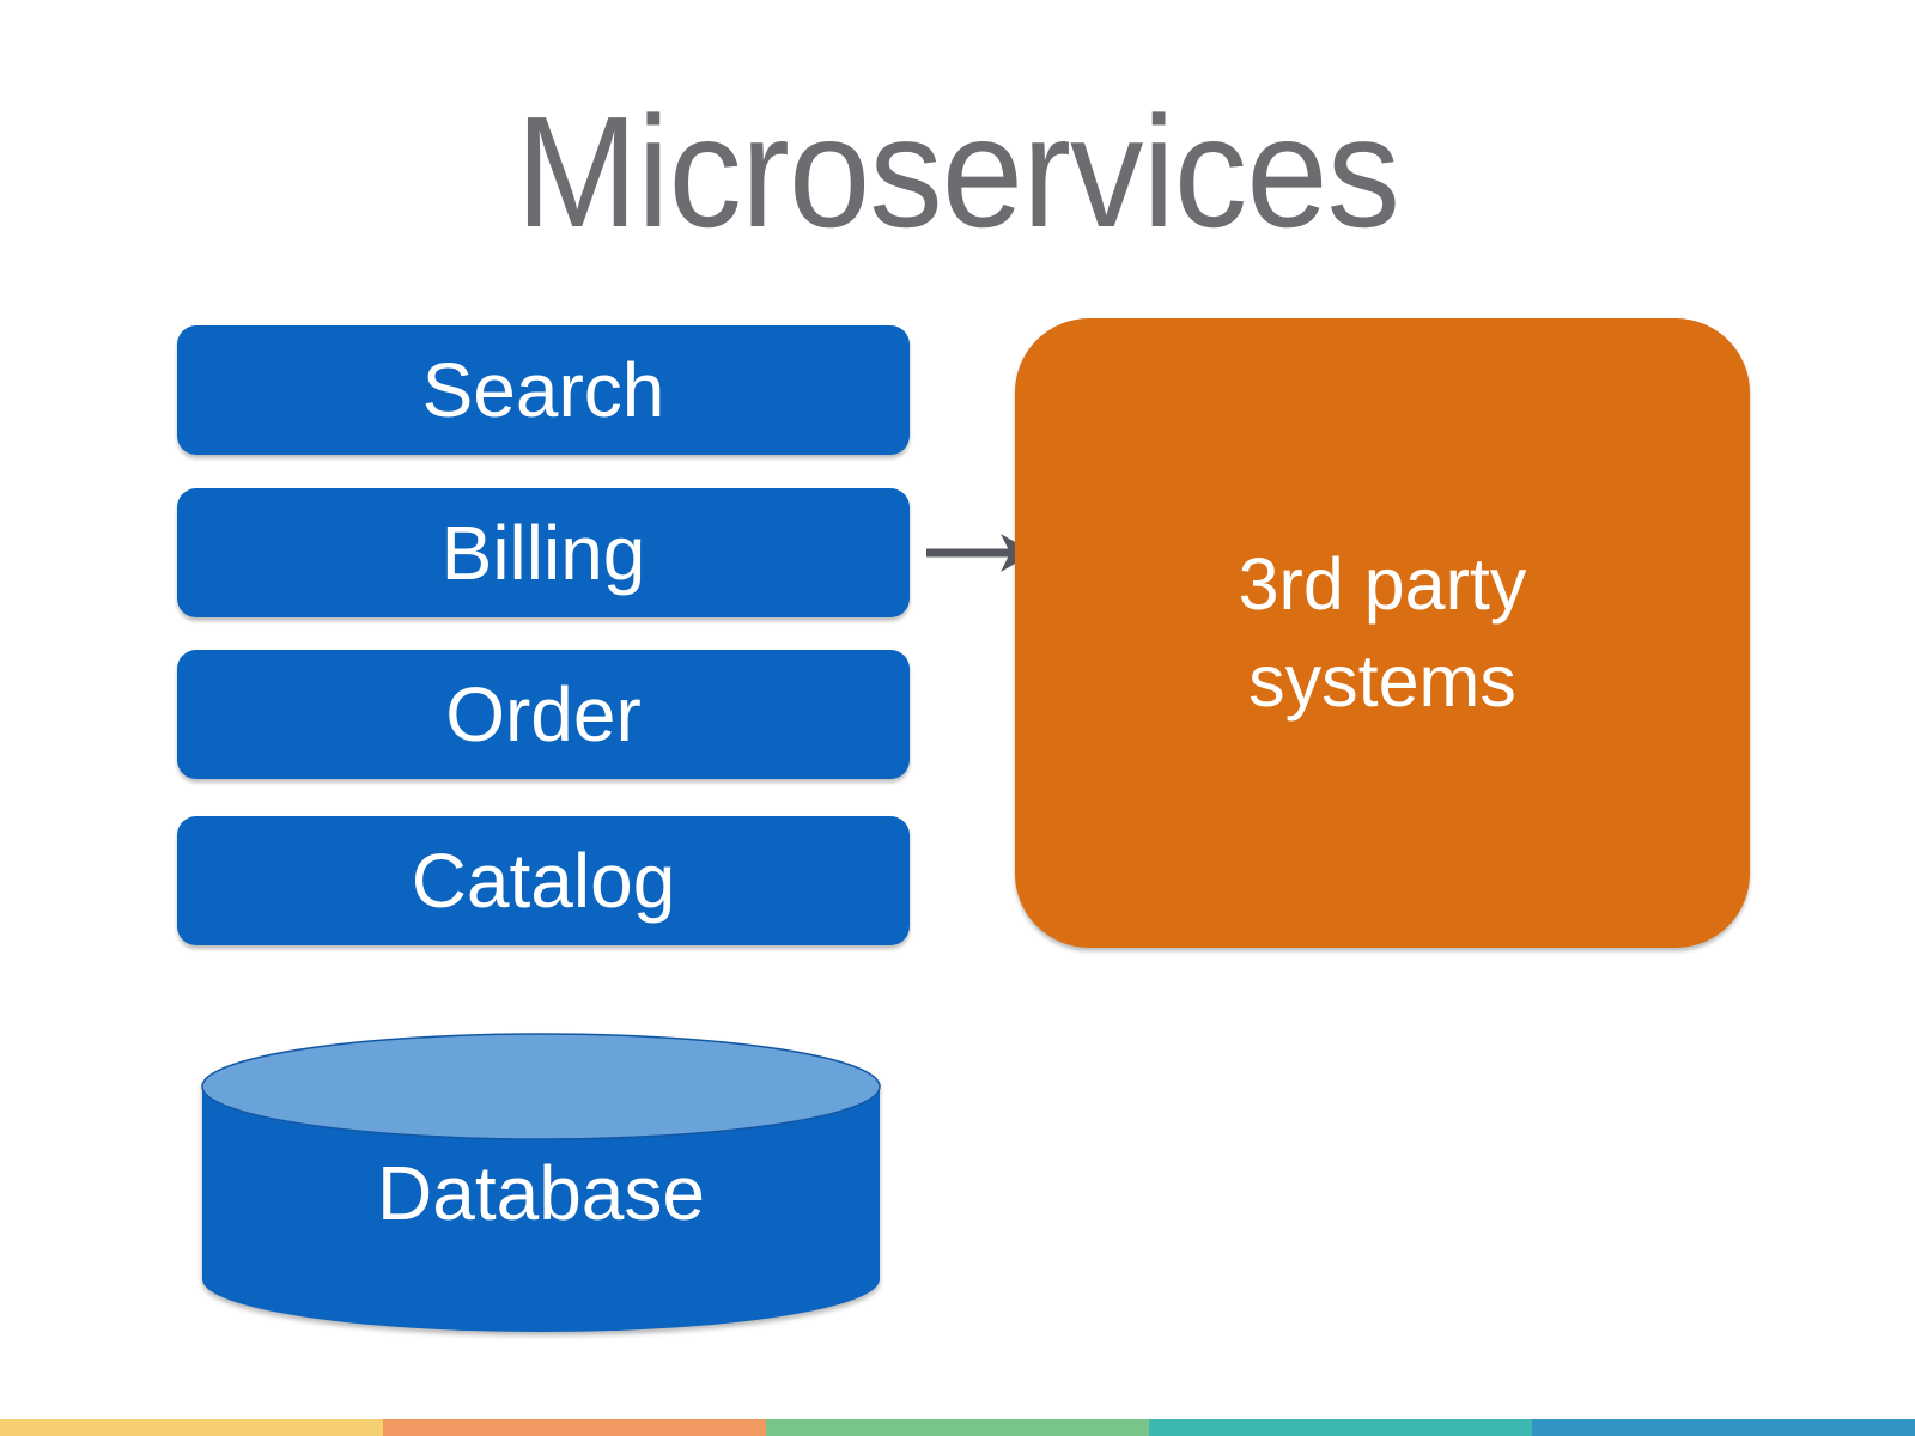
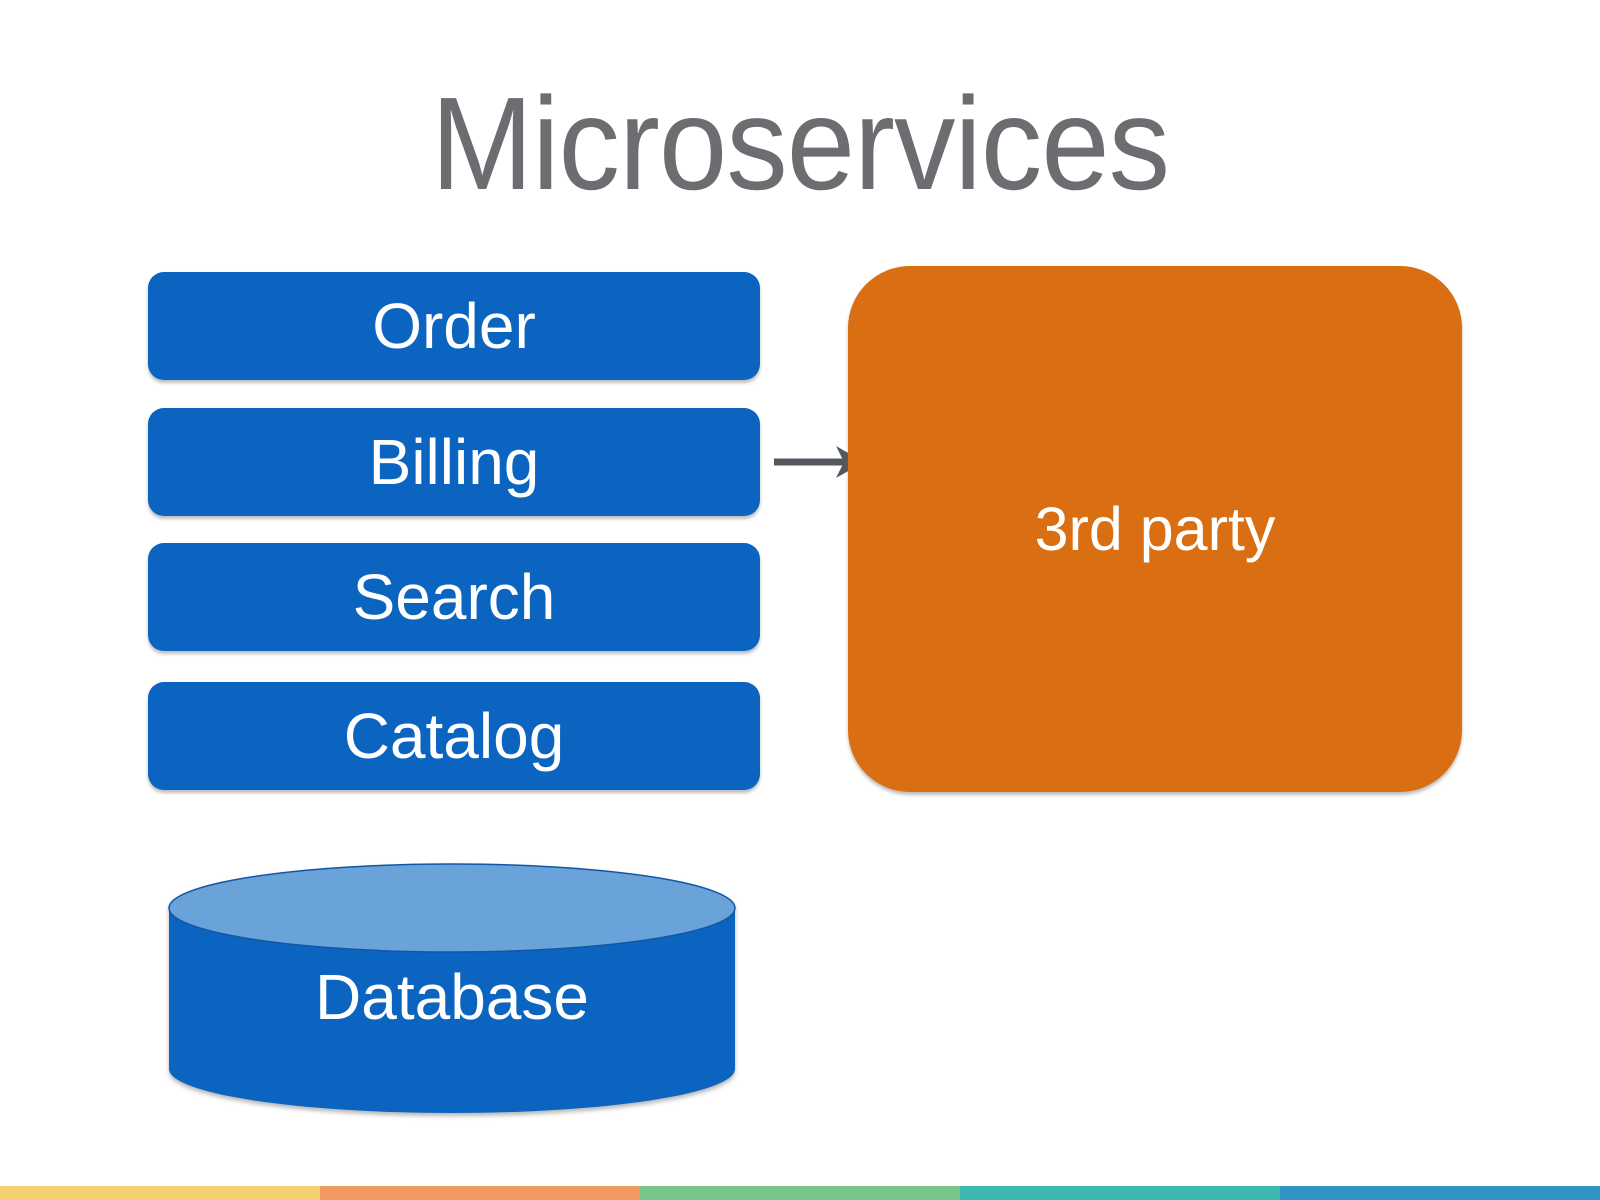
  Microservices
- Search
+ Order
  Billing
- Order
+ Search
  Catalog
  3rd party
- systems
  Database
